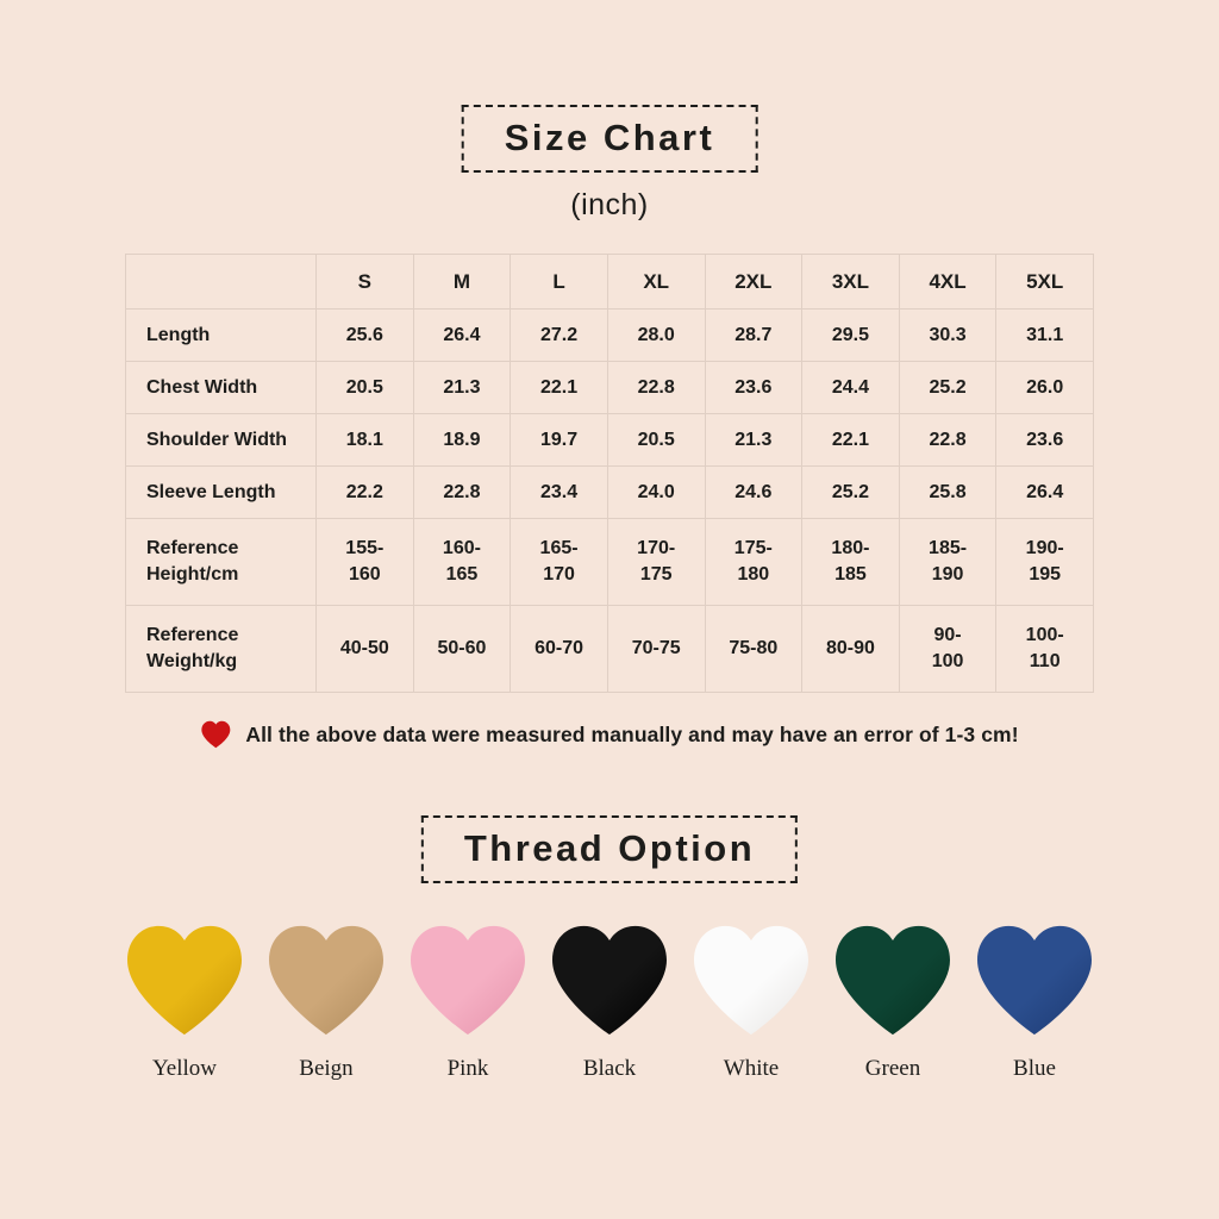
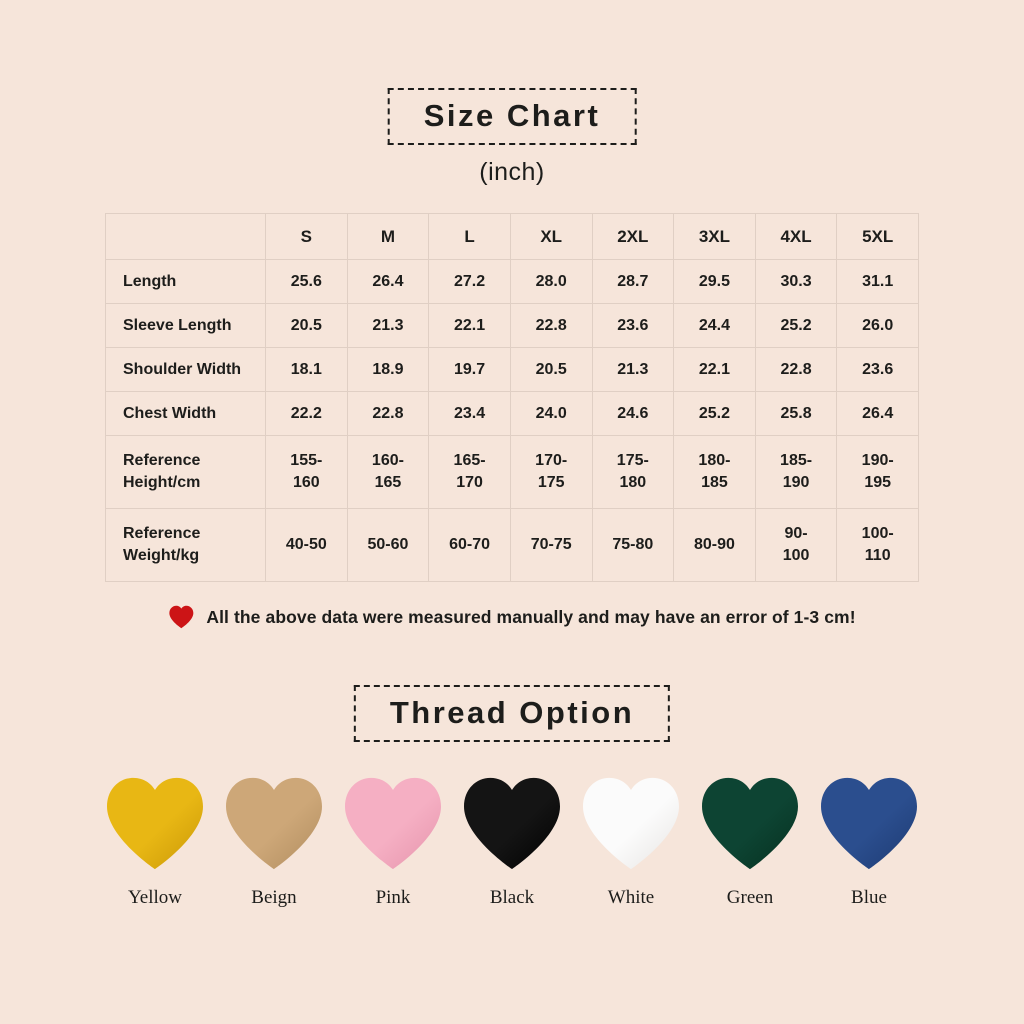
  Size Chart
  (inch)
  	S	M	L	XL	2XL	3XL	4XL	5XL
  Length	25.6	26.4	27.2	28.0	28.7	29.5	30.3	31.1
- Chest Width	20.5	21.3	22.1	22.8	23.6	24.4	25.2	26.0
+ Sleeve Length	20.5	21.3	22.1	22.8	23.6	24.4	25.2	26.0
  Shoulder Width	18.1	18.9	19.7	20.5	21.3	22.1	22.8	23.6
- Sleeve Length	22.2	22.8	23.4	24.0	24.6	25.2	25.8	26.4
+ Chest Width	22.2	22.8	23.4	24.0	24.6	25.2	25.8	26.4
  Reference Height/cm	155- 160	160- 165	165- 170	170- 175	175- 180	180- 185	185- 190	190- 195
  Reference Weight/kg	40-50	50-60	60-70	70-75	75-80	80-90	90- 100	100- 110
  All the above data were measured manually and may have an error of 1-3 cm!
  Thread Option
  Yellow
  Beign
  Pink
  Black
  White
  Green
  Blue
